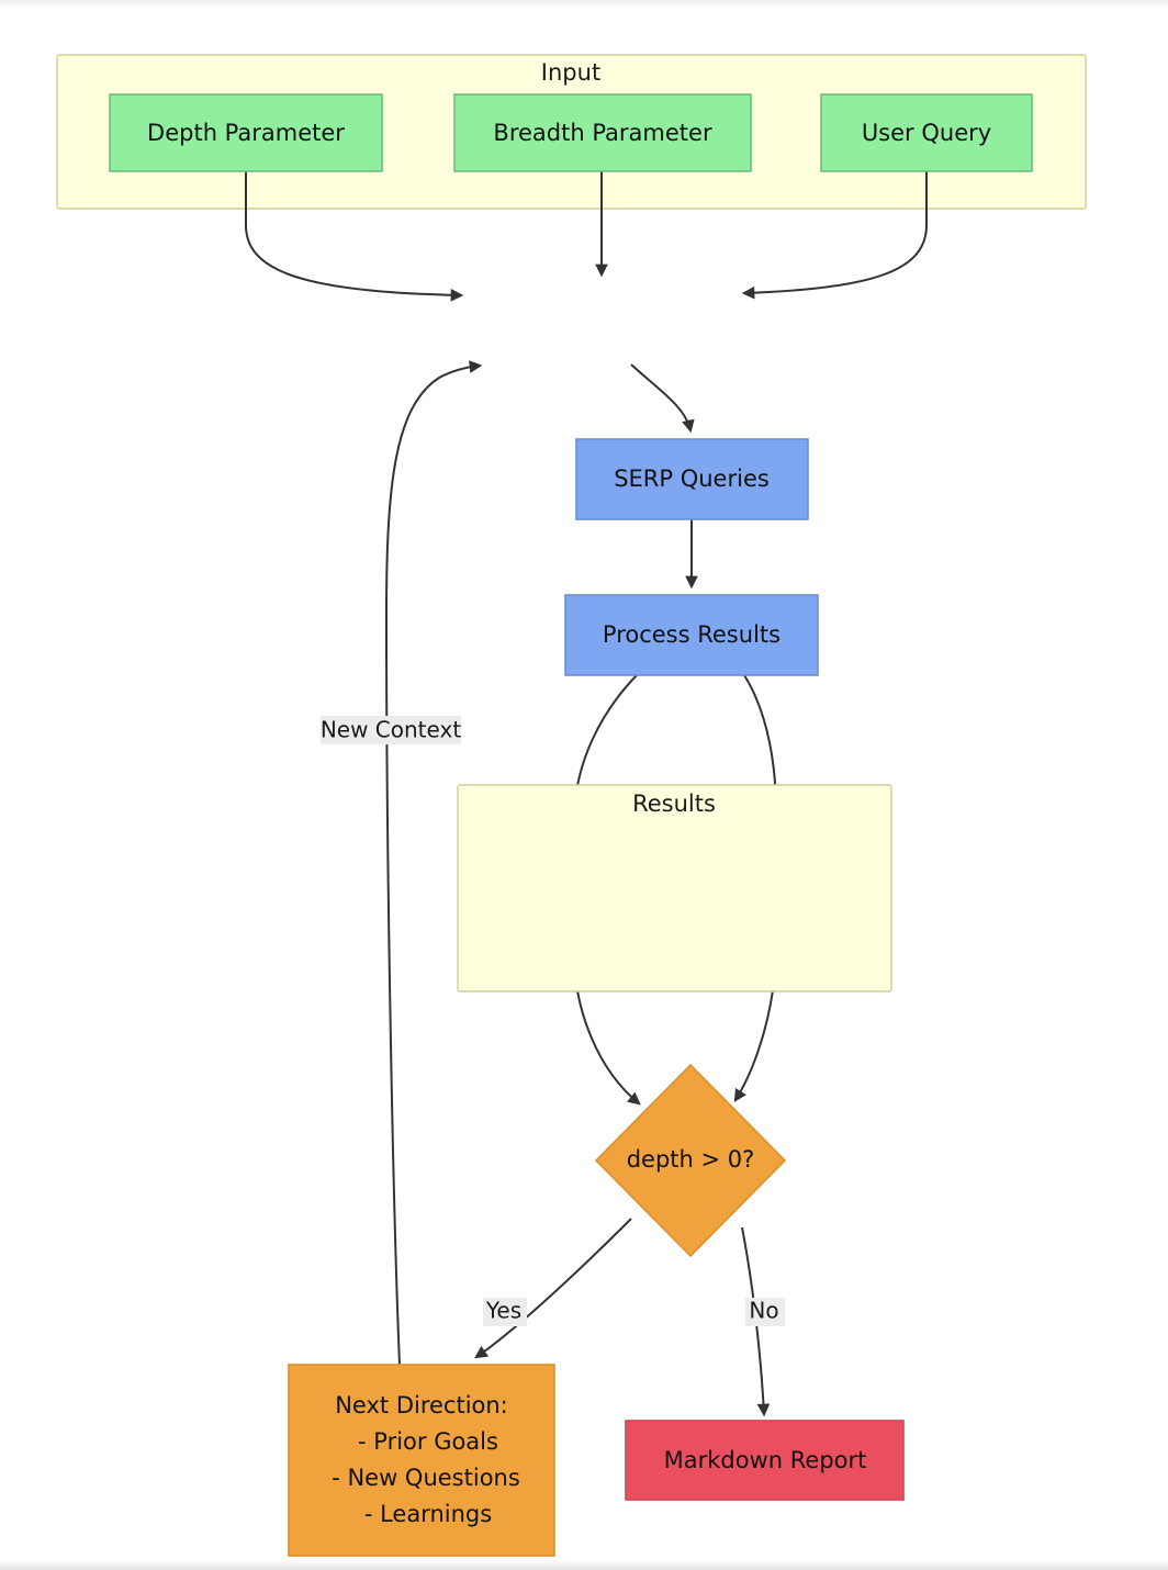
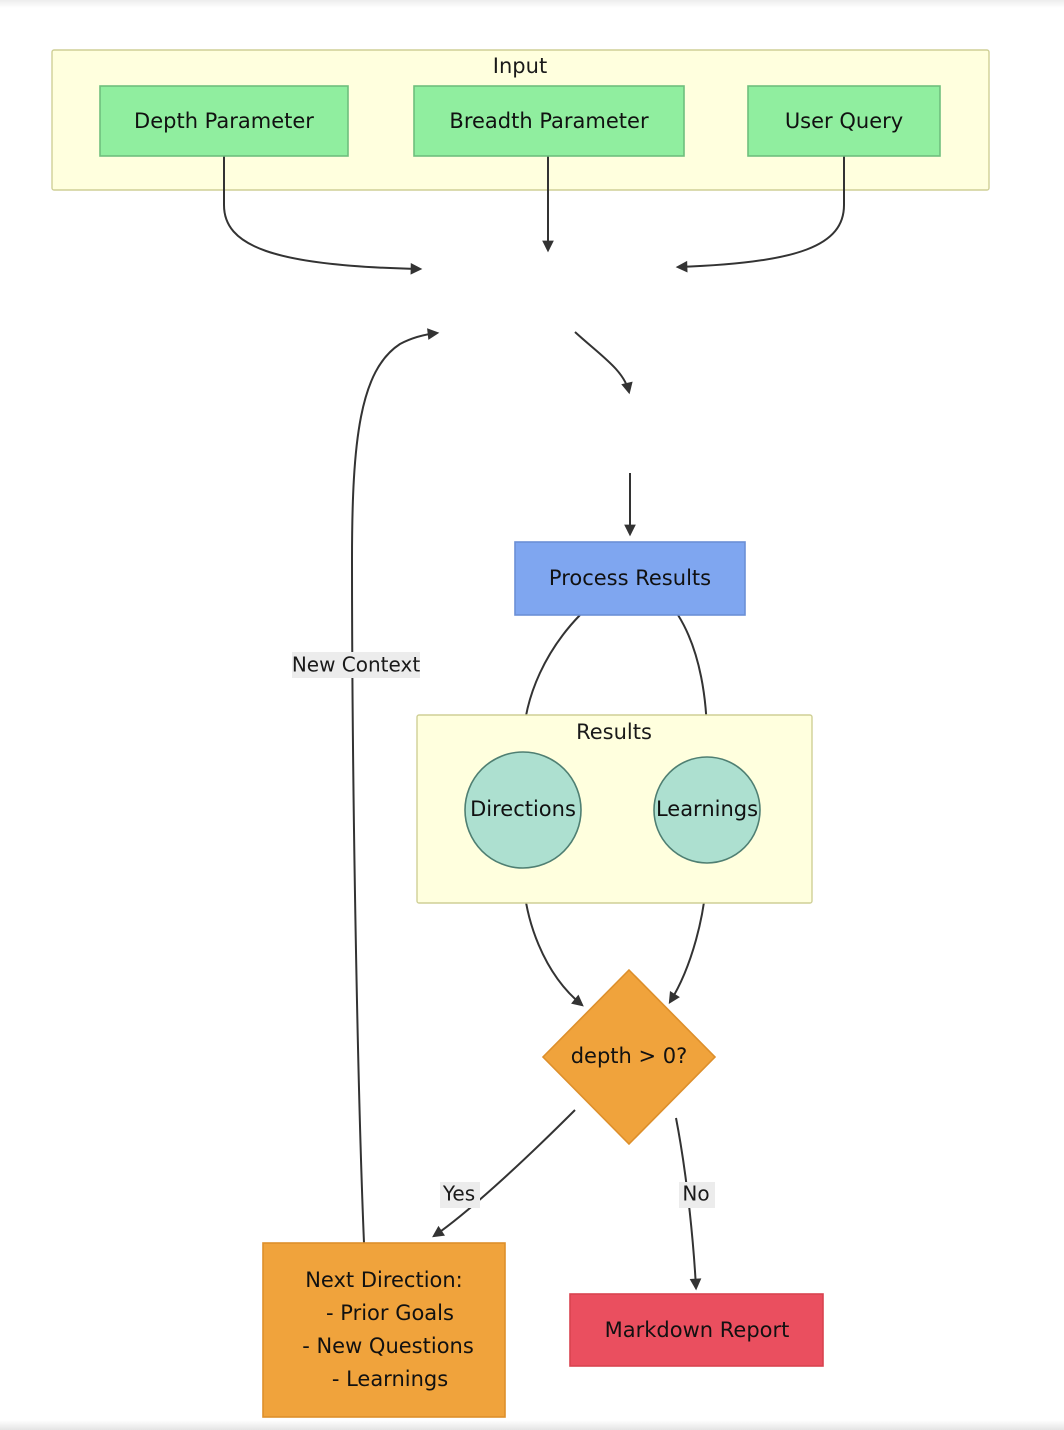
  Input
  New Context
  Yes
  No
  Results
  Depth Parameter
  Breadth Parameter
  User Query
- SERP Queries
  Process Results
+ Directions
+ Learnings
  depth > 0?
  Next Direction:
  - Prior Goals
  - New Questions
  - Learnings
  Markdown Report
